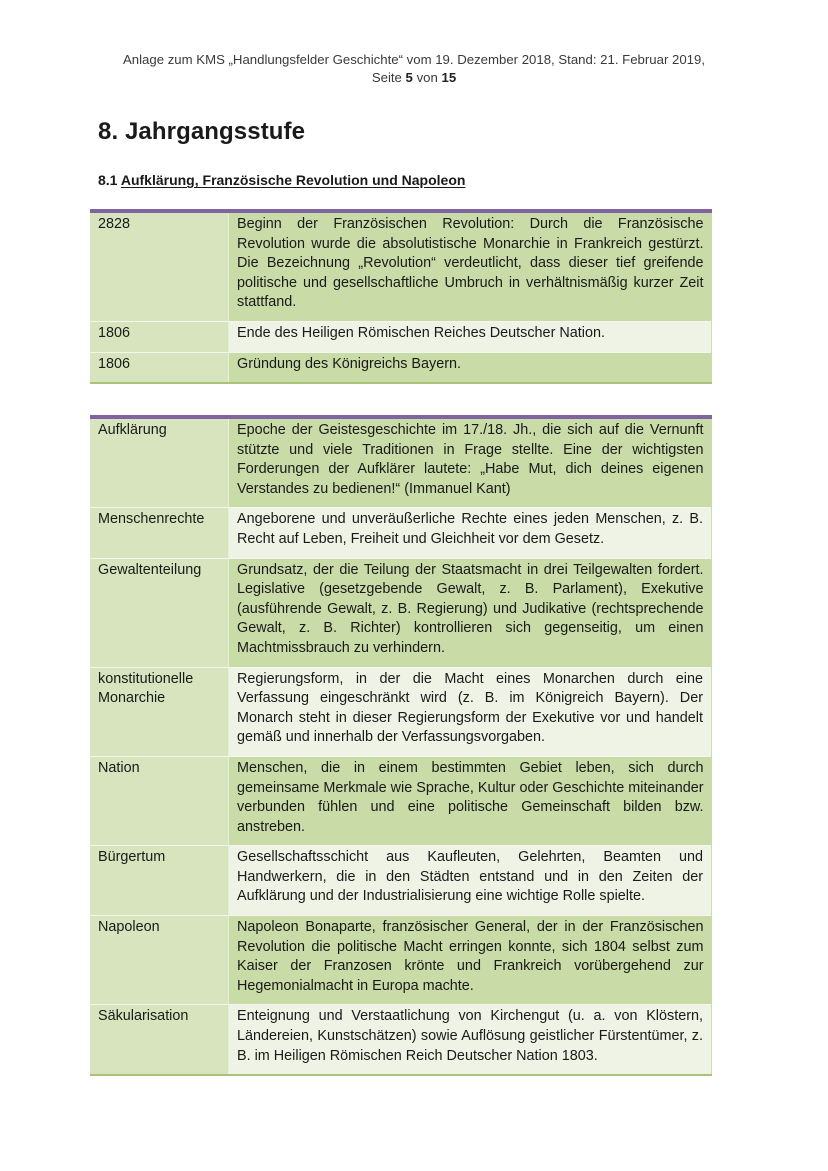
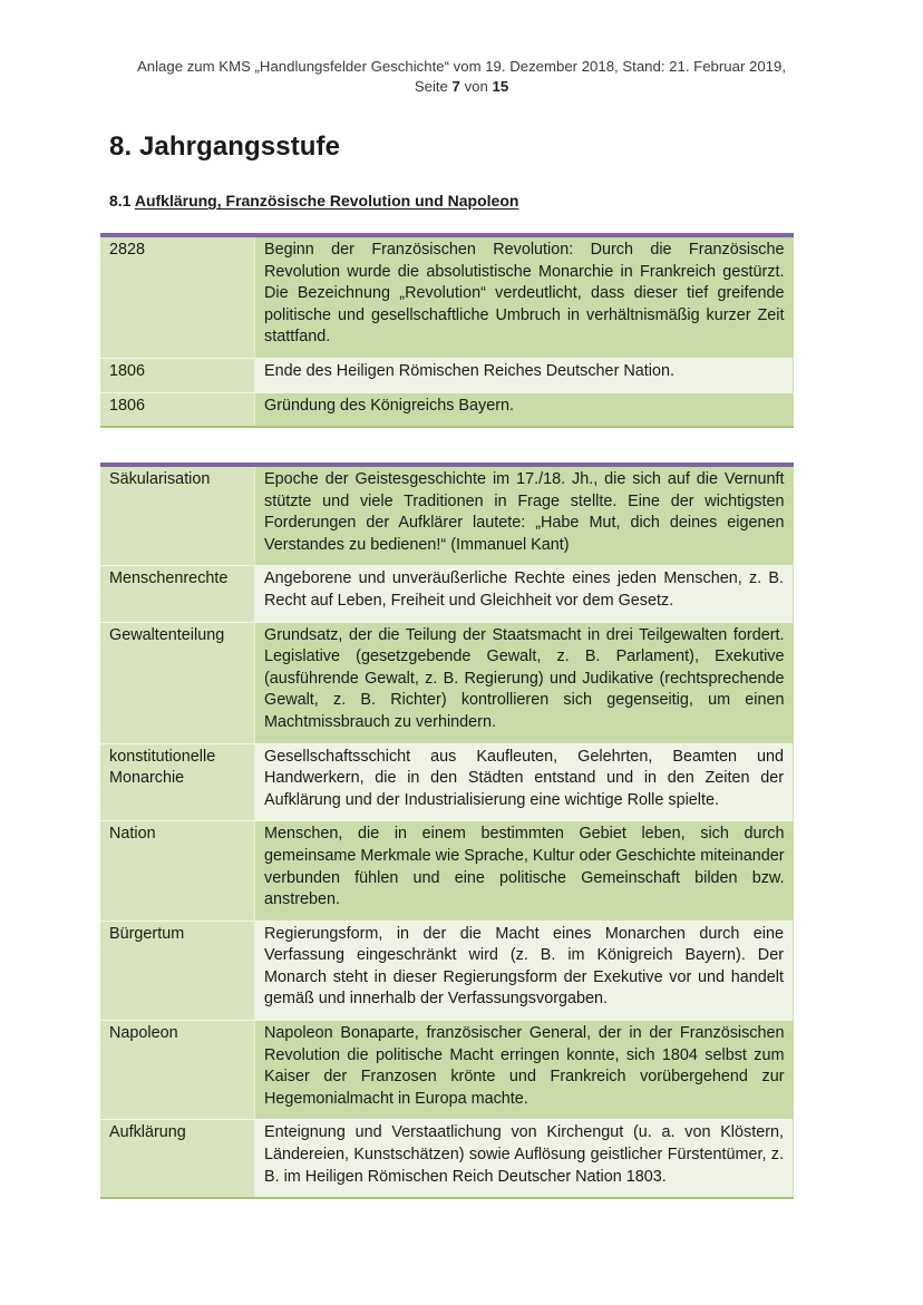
  Anlage zum KMS „Handlungsfelder Geschichte“ vom 19. Dezember 2018, Stand: 21. Februar 2019,
- Seite 5 von 15
+ Seite 7 von 15
  8. Jahrgangsstufe
  8.1 Aufklärung, Französische Revolution und Napoleon
  2828	Beginn der Französischen Revolution: Durch die Französische Revolution wurde die absolutistische Monarchie in Frankreich gestürzt. Die Bezeichnung „Revolution“ verdeutlicht, dass dieser tief greifende politische und gesellschaftliche Umbruch in verhältnis­mäßig kurzer Zeit stattfand.
  1806	Ende des Heiligen Römischen Reiches Deutscher Nation.
  1806	Gründung des Königreichs Bayern.
- Aufklärung	Epoche der Geistesgeschichte im 17./18. Jh., die sich auf die Vernunft stützte und viele Traditionen in Frage stellte. Eine der wichtigsten Forderungen der Aufklärer lautete: „Habe Mut, dich deines eigenen Verstandes zu bedienen!“ (Immanuel Kant)
+ Säkularisation	Epoche der Geistesgeschichte im 17./18. Jh., die sich auf die Vernunft stützte und viele Traditionen in Frage stellte. Eine der wichtigsten Forderungen der Aufklärer lautete: „Habe Mut, dich deines eigenen Verstandes zu bedienen!“ (Immanuel Kant)
  Menschenrechte	Angeborene und unveräußerliche Rechte eines jeden Menschen, z. B. Recht auf Leben, Freiheit und Gleichheit vor dem Gesetz.
  Gewaltenteilung	Grundsatz, der die Teilung der Staatsmacht in drei Teilgewalten fordert. Legislative (gesetzgebende Gewalt, z. B. Parlament), Exekutive (ausführende Gewalt, z. B. Regierung) und Judikative (rechtsprechende Gewalt, z. B. Richter) kontrollieren sich gegenseitig, um einen Machtmissbrauch zu verhindern.
- konstitutionelle Monarchie	Regierungsform, in der die Macht eines Monarchen durch eine Verfassung eingeschränkt wird (z. B. im Königreich Bayern). Der Monarch steht in dieser Regierungsform der Exekutive vor und handelt gemäß und innerhalb der Verfassungsvorgaben.
+ konstitutionelle Monarchie	Gesellschaftsschicht aus Kaufleuten, Gelehrten, Beamten und Handwerkern, die in den Städten entstand und in den Zeiten der Aufklärung und der Industrialisierung eine wichtige Rolle spielte.
  Nation	Menschen, die in einem bestimmten Gebiet leben, sich durch gemeinsame Merkmale wie Sprache, Kultur oder Geschichte miteinander verbunden fühlen und eine politische Gemeinschaft bilden bzw. anstreben.
- Bürgertum	Gesellschaftsschicht aus Kaufleuten, Gelehrten, Beamten und Handwerkern, die in den Städten entstand und in den Zeiten der Aufklärung und der Industrialisierung eine wichtige Rolle spielte.
+ Bürgertum	Regierungsform, in der die Macht eines Monarchen durch eine Verfassung eingeschränkt wird (z. B. im Königreich Bayern). Der Monarch steht in dieser Regierungsform der Exekutive vor und handelt gemäß und innerhalb der Verfassungsvorgaben.
  Napoleon	Napoleon Bonaparte, französischer General, der in der Französischen Revolution die politische Macht erringen konnte, sich 1804 selbst zum Kaiser der Franzosen krönte und Frankreich vorübergehend zur Hegemonialmacht in Europa machte.
- Säkularisation	Enteignung und Verstaatlichung von Kirchengut (u. a. von Klöstern, Ländereien, Kunstschätzen) sowie Auflösung geistlicher Fürsten­tümer, z. B. im Heiligen Römischen Reich Deutscher Nation 1803.
+ Aufklärung	Enteignung und Verstaatlichung von Kirchengut (u. a. von Klöstern, Ländereien, Kunstschätzen) sowie Auflösung geistlicher Fürsten­tümer, z. B. im Heiligen Römischen Reich Deutscher Nation 1803.
